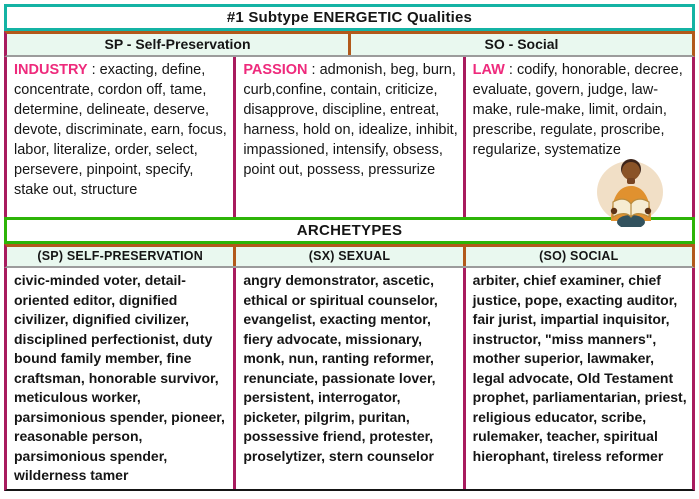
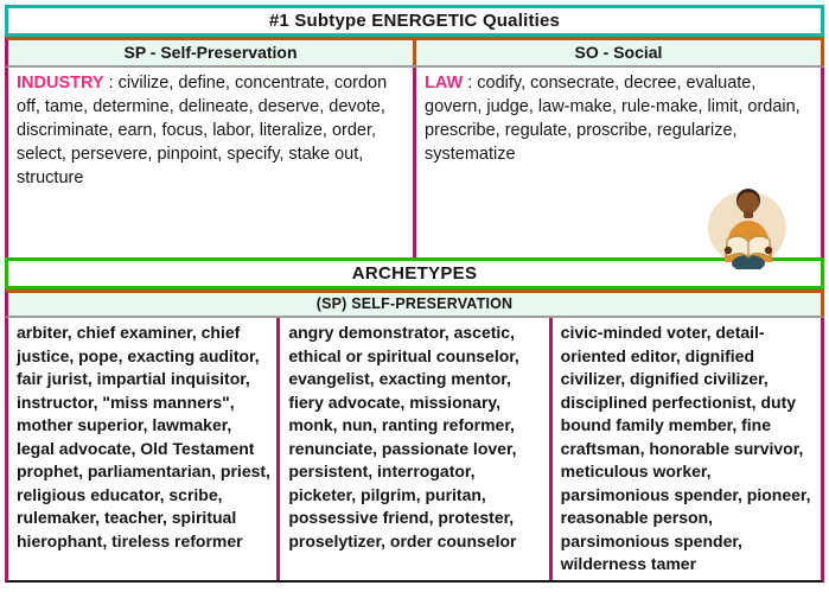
  #1 Subtype ENERGETIC Qualities
  SP - Self-Preservation
  SO - Social
- INDUSTRY : exacting, define, concentrate, cordon off, tame, determine, delineate, deserve, devote, discriminate, earn, focus, labor, literalize, order, select, persevere, pinpoint, specify, stake out, structure
+ INDUSTRY : civilize, define, concentrate, cordon off, tame, determine, delineate, deserve, devote, discriminate, earn, focus, labor, literalize, order, select, persevere, pinpoint, specify, stake out, structure
- PASSION : admonish, beg, burn, curb,confine, contain, criticize, disapprove, discipline, entreat, harness, hold on, idealize, inhibit, impassioned, intensify, obsess, point out, possess, pressurize
- LAW : codify, honorable, decree, evaluate, govern, judge, law-make, rule-make, limit, ordain, prescribe, regulate, proscribe, regularize, systematize
+ LAW : codify, consecrate, decree, evaluate, govern, judge, law-make, rule-make, limit, ordain, prescribe, regulate, proscribe, regularize, systematize
  ARCHETYPES
  (SP) SELF-PRESERVATION
- (SX) SEXUAL
- (SO) SOCIAL
- civic-minded voter, detail-oriented editor, dignified civilizer, dignified civilizer, disciplined perfectionist, duty bound family member, fine craftsman, honorable survivor, meticulous worker, parsimonious spender, pioneer, reasonable person, parsimonious spender, wilderness tamer
+ arbiter, chief examiner, chief justice, pope, exacting auditor, fair jurist, impartial inquisitor, instructor, "miss manners", mother superior, lawmaker, legal advocate, Old Testament prophet, parliamentarian, priest, religious educator, scribe, rulemaker, teacher, spiritual hierophant, tireless reformer
- angry demonstrator, ascetic, ethical or spiritual counselor, evangelist, exacting mentor, fiery advocate, missionary, monk, nun, ranting reformer, renunciate, passionate lover, persistent, interrogator, picketer, pilgrim, puritan, possessive friend, protester, proselytizer, stern counselor
+ angry demonstrator, ascetic, ethical or spiritual counselor, evangelist, exacting mentor, fiery advocate, missionary, monk, nun, ranting reformer, renunciate, passionate lover, persistent, interrogator, picketer, pilgrim, puritan, possessive friend, protester, proselytizer, order counselor
- arbiter, chief examiner, chief justice, pope, exacting auditor, fair jurist, impartial inquisitor, instructor, "miss manners", mother superior, lawmaker, legal advocate, Old Testament prophet, parliamentarian, priest, religious educator, scribe, rulemaker, teacher, spiritual hierophant, tireless reformer
+ civic-minded voter, detail-oriented editor, dignified civilizer, dignified civilizer, disciplined perfectionist, duty bound family member, fine craftsman, honorable survivor, meticulous worker, parsimonious spender, pioneer, reasonable person, parsimonious spender, wilderness tamer
